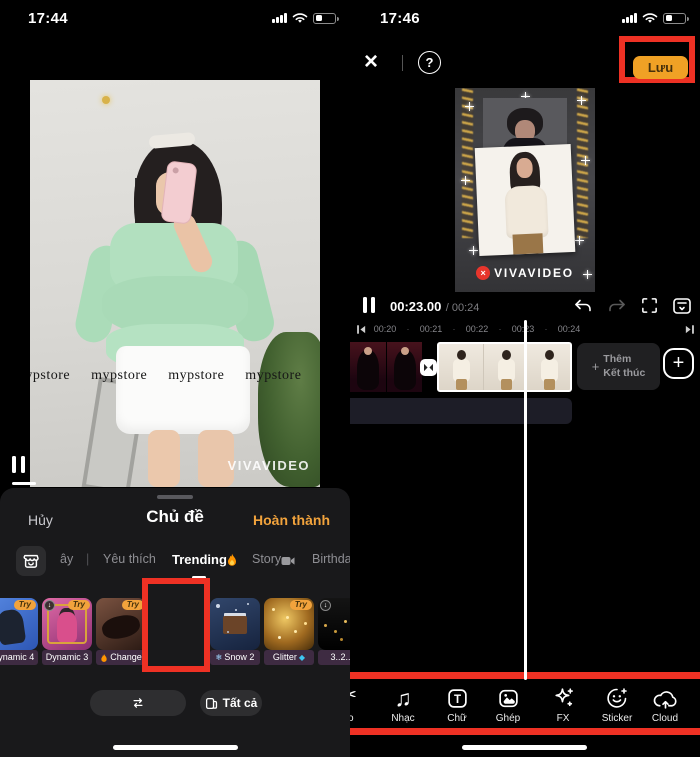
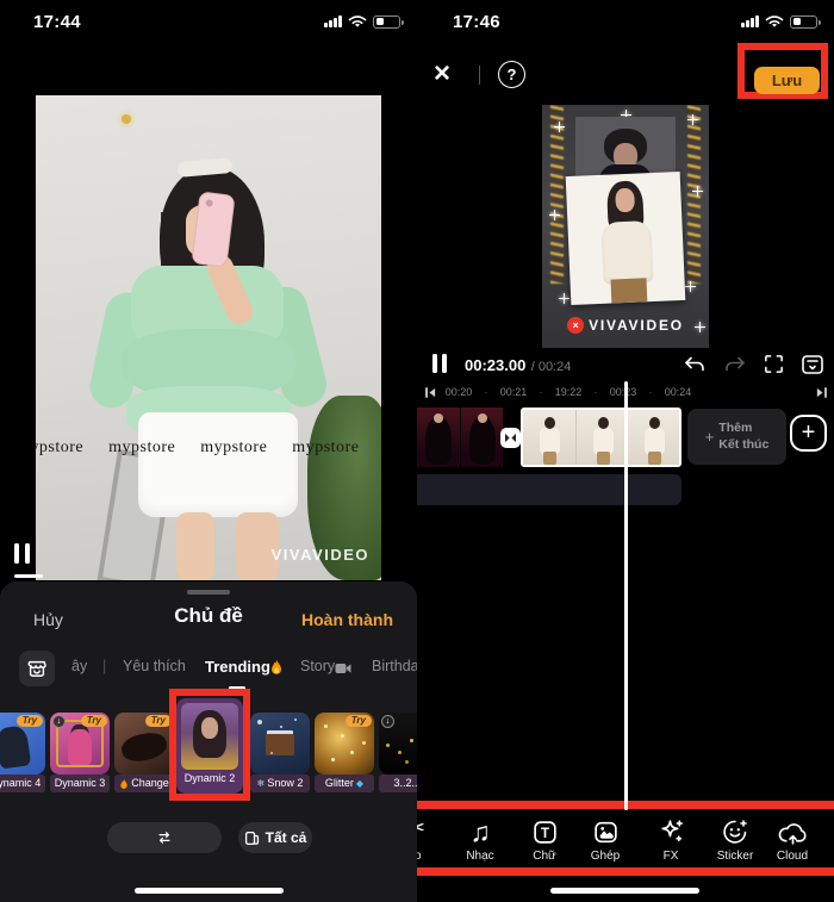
  17:44
  ypstore mypstore mypstore mypstore
  VIVAVIDEO
  Hủy
  Chủ đề
  Hoàn thành
  ây
  |
  Yêu thích
  Trending
  Story
  Birthda
  Try
  ynamic 4
  Try
  Dynamic 3
  Try
  Change
+ Dynamic 2
  ❄
  Snow 2
  Try
  Glitter
  ◆
  3..2.
  Tất cả
  17:46
  ×
  ?
  Lưu
  ×
  VIVAVIDEO
  00:23.00 / 00:24
  00:20
  ·
  00:21
  ·
- 00:22
+ 19:22
  ·
  00:23
  ·
  00:24
  +
  Thêm
  Kết thúc
  +
  o
  ♫
  Nhạc
  T
  Chữ
  Ghép
  FX
  Sticker
  Cloud
